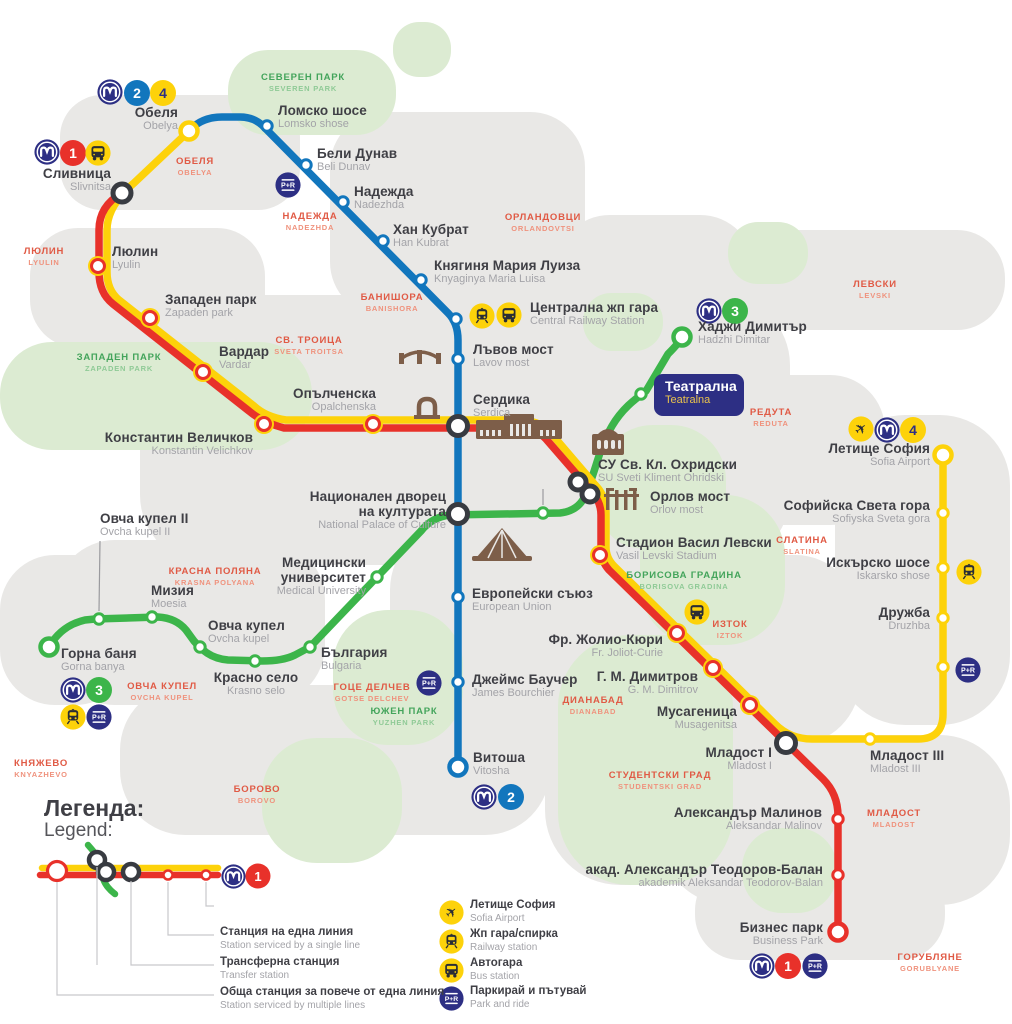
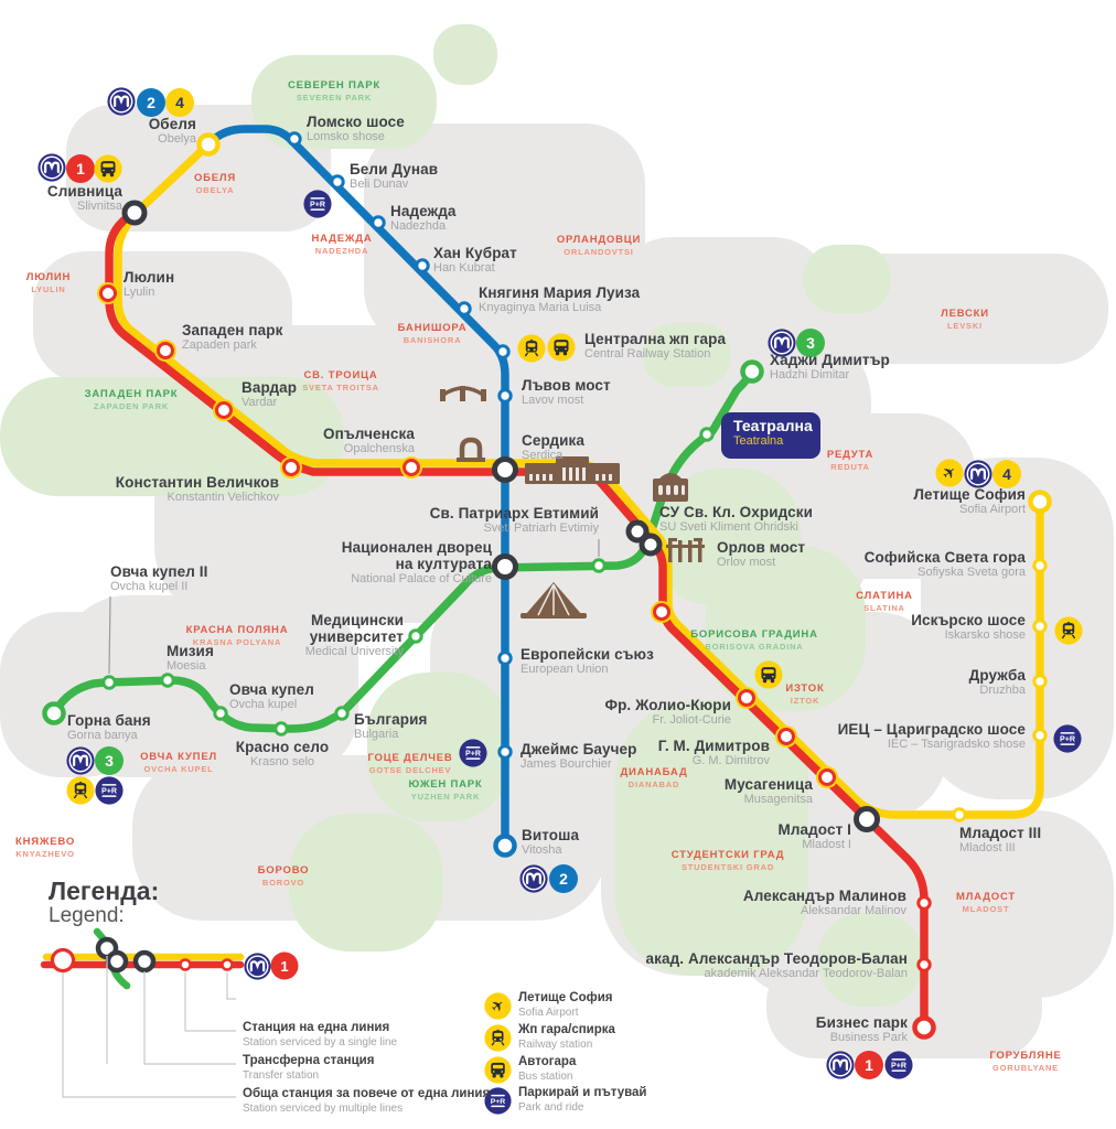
  2
  4
  1
  3
  4
  2
  3
  1
  1
  Обеля
  Obelya
  Сливница
  Slivnitsa
  Люлин
  Lyulin
  Западен парк
  Zapaden park
  Вардар
  Vardar
  Константин Величков
  Konstantin Velichkov
  Опълченска
  Opalchenska
  Ломско шосе
  Lomsko shose
  Бели Дунав
  Beli Dunav
  Надежда
  Nadezhda
  Хан Кубрат
  Han Kubrat
  Княгиня Мария Луиза
  Knyaginya Maria Luisa
  Централна жп гара
  Central Railway Station
  Лъвов мост
  Lavov most
  Сердика
  Serdica
  Национален дворец
  на културата
  National Palace of Culture
+ Св. Патриарх Евтимий
+ Sveti Patriarh Evtimiy
  Европейски съюз
  European Union
  Джеймс Баучер
  James Bourchier
  Витоша
  Vitosha
  СУ Св. Кл. Охридски
  SU Sveti Kliment Ohridski
  Орлов мост
  Orlov most
- Стадион Васил Левски
- Vasil Levski Stadium
  Хаджи Димитър
  Hadzhi Dimitar
  Летище София
  Sofia Airport
  Софийска Света гора
  Sofiyska Sveta gora
  Искърско шосе
  Iskarsko shose
  Дружба
  Druzhba
+ ИЕЦ – Цариградско шосе
+ IEC – Tsarigradsko shose
  Медицински
  университет
  Medical University
  Овча купел II
  Ovcha kupel II
  Мизия
  Moesia
  Овча купел
  Ovcha kupel
  Горна баня
  Gorna banya
  Красно село
  Krasno selo
  България
  Bulgaria
  Фр. Жолио-Кюри
  Fr. Joliot-Curie
  Г. М. Димитров
  G. M. Dimitrov
  Мусагеница
  Musagenitsa
  Младост I
  Mladost I
  Младост III
  Mladost III
  Александър Малинов
  Aleksandar Malinov
  акад. Александър Теодоров-Балан
  akademik Aleksandar Teodorov-Balan
  Бизнес парк
  Business Park
  Театрална
  Teatralna
  СЕВЕРЕН ПАРК
  SEVEREN PARK
  ОБЕЛЯ
  OBELYA
  НАДЕЖДА
  NADEZHDA
  ОРЛАНДОВЦИ
  ORLANDOVTSI
  ЛЮЛИН
  LYULIN
  БАНИШОРА
  BANISHORA
  СВ. ТРОИЦА
  SVETA TROITSA
  ЗАПАДЕН ПАРК
  ZAPADEN PARK
  ЛЕВСКИ
  LEVSKI
  РЕДУТА
  REDUTA
  СЛАТИНА
  SLATINA
  КРАСНА ПОЛЯНА
  KRASNA POLYANA
  БОРИСОВА ГРАДИНА
  BORISOVA GRADINA
  ИЗТОК
  IZTOK
  ОВЧА КУПЕЛ
  OVCHA KUPEL
  ГОЦЕ ДЕЛЧЕВ
  GOTSE DELCHEV
  ЮЖЕН ПАРК
  YUZHEN PARK
  ДИАНАБАД
  DIANABAD
  КНЯЖЕВО
  KNYAZHEVO
  СТУДЕНТСКИ ГРАД
  STUDENTSKI GRAD
  БОРОВО
  BOROVO
  МЛАДОСТ
  MLADOST
  ГОРУБЛЯНЕ
  GORUBLYANE
  Легенда:
  Legend:
  Станция на една линия
  Station serviced by a single line
  Трансферна станция
  Transfer station
  Обща станция за повече от една линия
  Station serviced by multiple lines
  Летище София
  Sofia Airport
  Жп гара/спирка
  Railway station
  Автогара
  Bus station
  Паркирай и пътувай
  Park and ride
